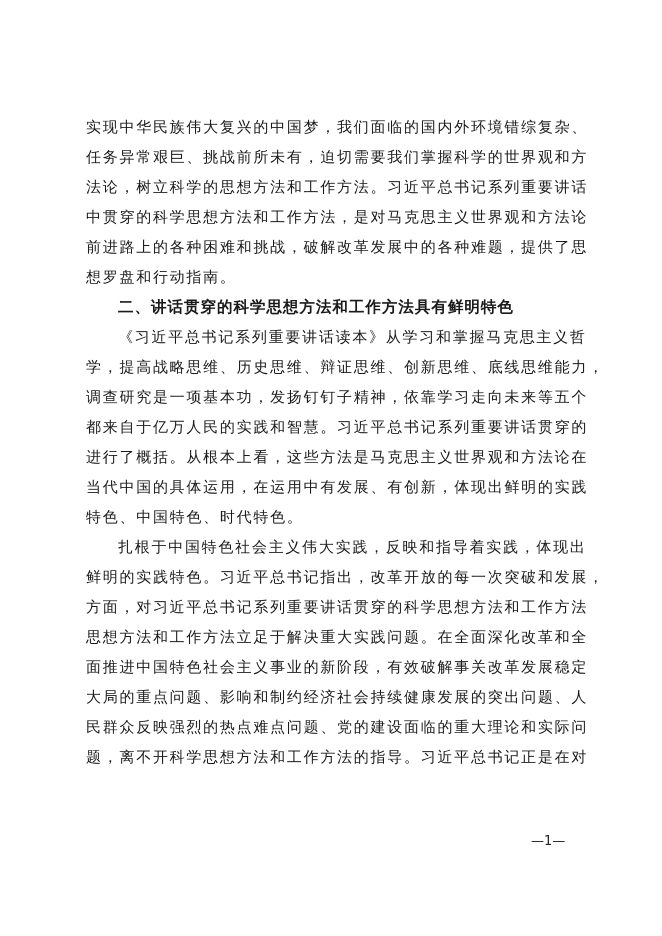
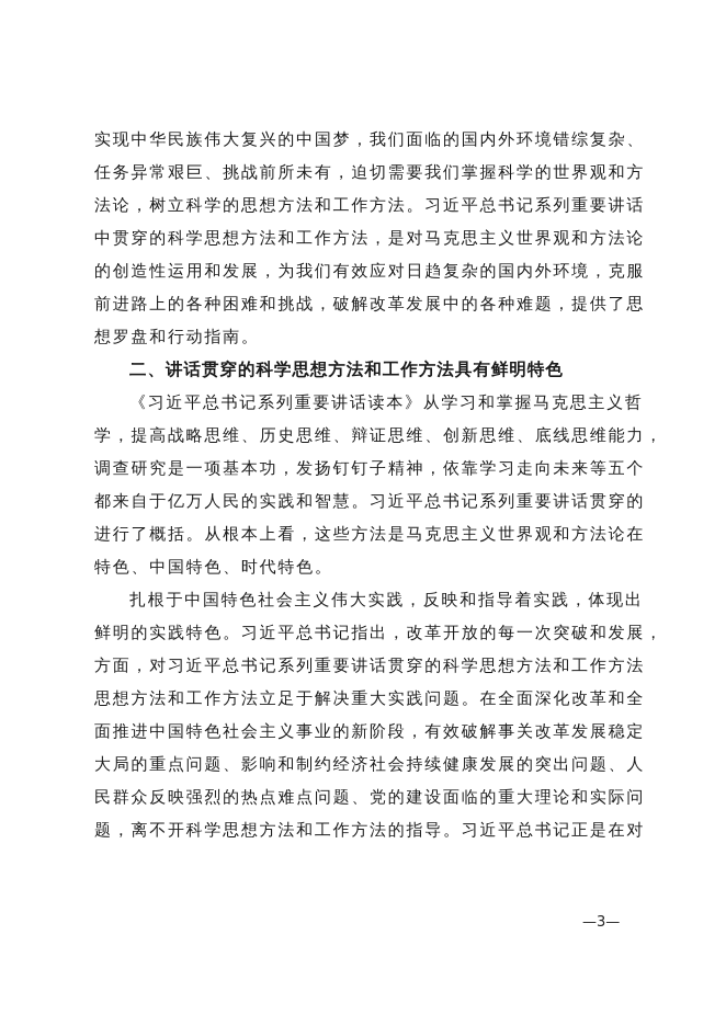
  实现中华民族伟大复兴的中国梦，我们面临的国内外环境错综复杂、
  任务异常艰巨、挑战前所未有，迫切需要我们掌握科学的世界观和方
  法论，树立科学的思想方法和工作方法。习近平总书记系列重要讲话
  中贯穿的科学思想方法和工作方法，是对马克思主义世界观和方法论
+ 的创造性运用和发展，为我们有效应对日趋复杂的国内外环境，克服
  前进路上的各种困难和挑战，破解改革发展中的各种难题，提供了思
  想罗盘和行动指南。
  二、讲话贯穿的科学思想方法和工作方法具有鲜明特色
  《习近平总书记系列重要讲话读本》从学习和掌握马克思主义哲
  学，提高战略思维、历史思维、辩证思维、创新思维、底线思维能力，
  调查研究是一项基本功，发扬钉钉子精神，依靠学习走向未来等五个
  都来自于亿万人民的实践和智慧。习近平总书记系列重要讲话贯穿的
  进行了概括。从根本上看，这些方法是马克思主义世界观和方法论在
- 当代中国的具体运用，在运用中有发展、有创新，体现出鲜明的实践
  特色、中国特色、时代特色。
  扎根于中国特色社会主义伟大实践，反映和指导着实践，体现出
  鲜明的实践特色。习近平总书记指出，改革开放的每一次突破和发展，
  方面，对习近平总书记系列重要讲话贯穿的科学思想方法和工作方法
  思想方法和工作方法立足于解决重大实践问题。在全面深化改革和全
  面推进中国特色社会主义事业的新阶段，有效破解事关改革发展稳定
  大局的重点问题、影响和制约经济社会持续健康发展的突出问题、人
  民群众反映强烈的热点难点问题、党的建设面临的重大理论和实际问
  题，离不开科学思想方法和工作方法的指导。习近平总书记正是在对
- —1—
+ —3—
